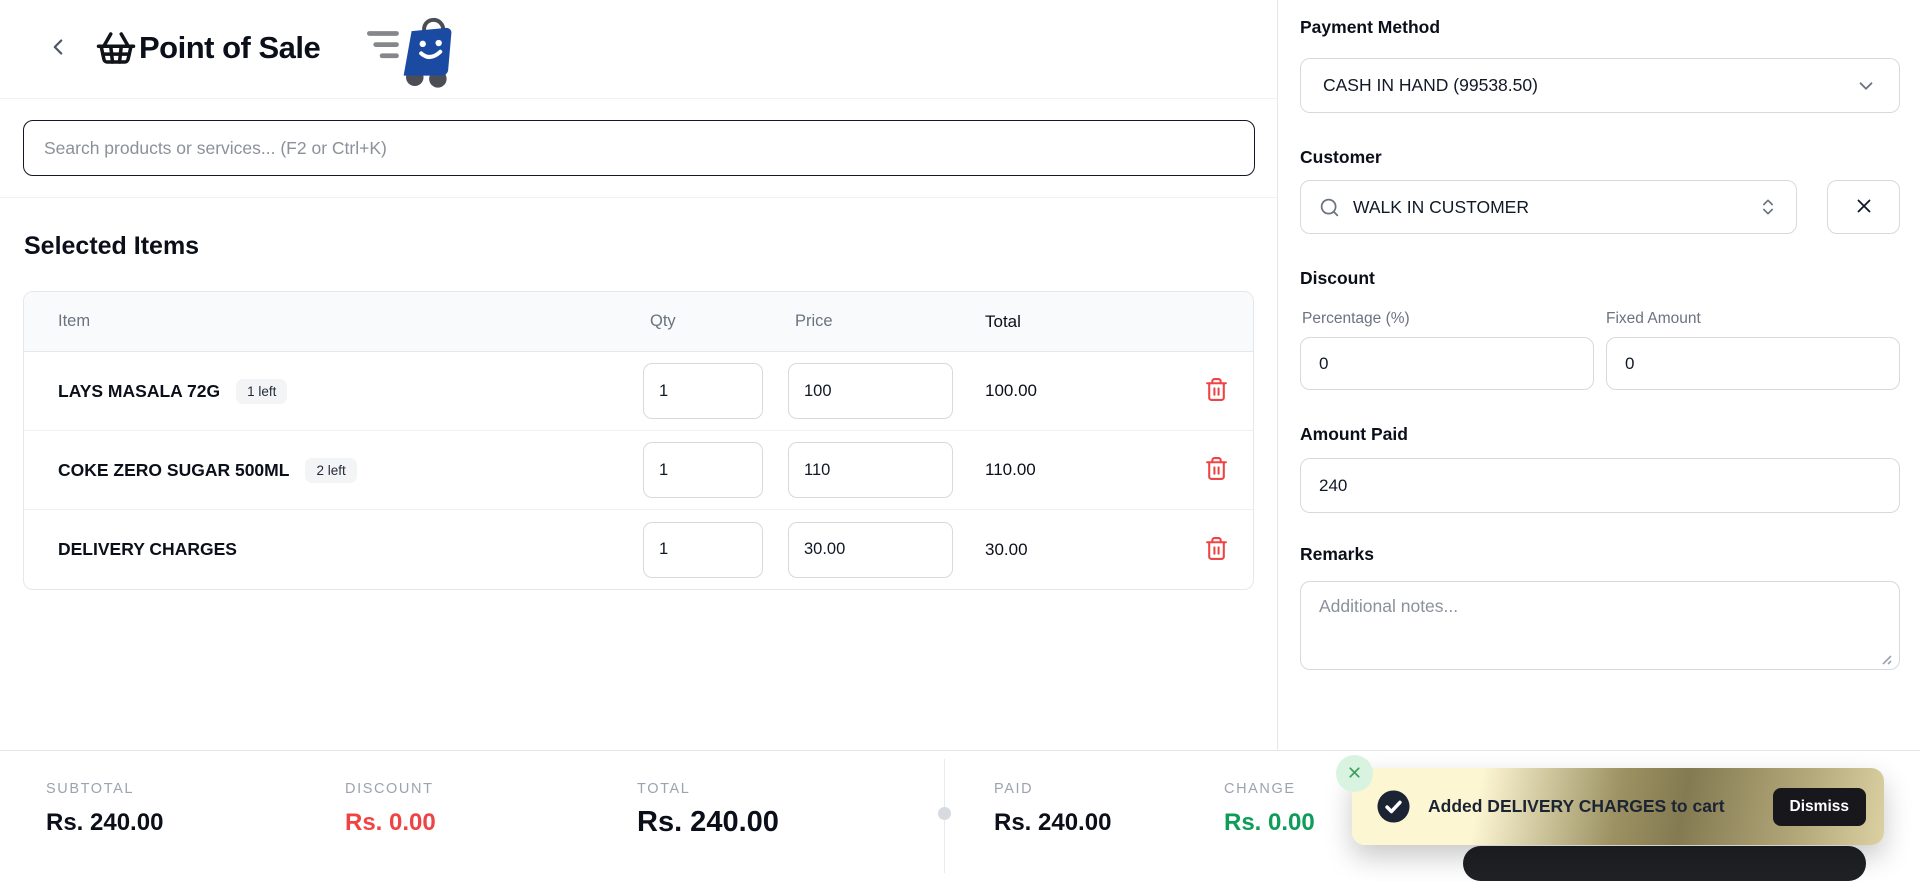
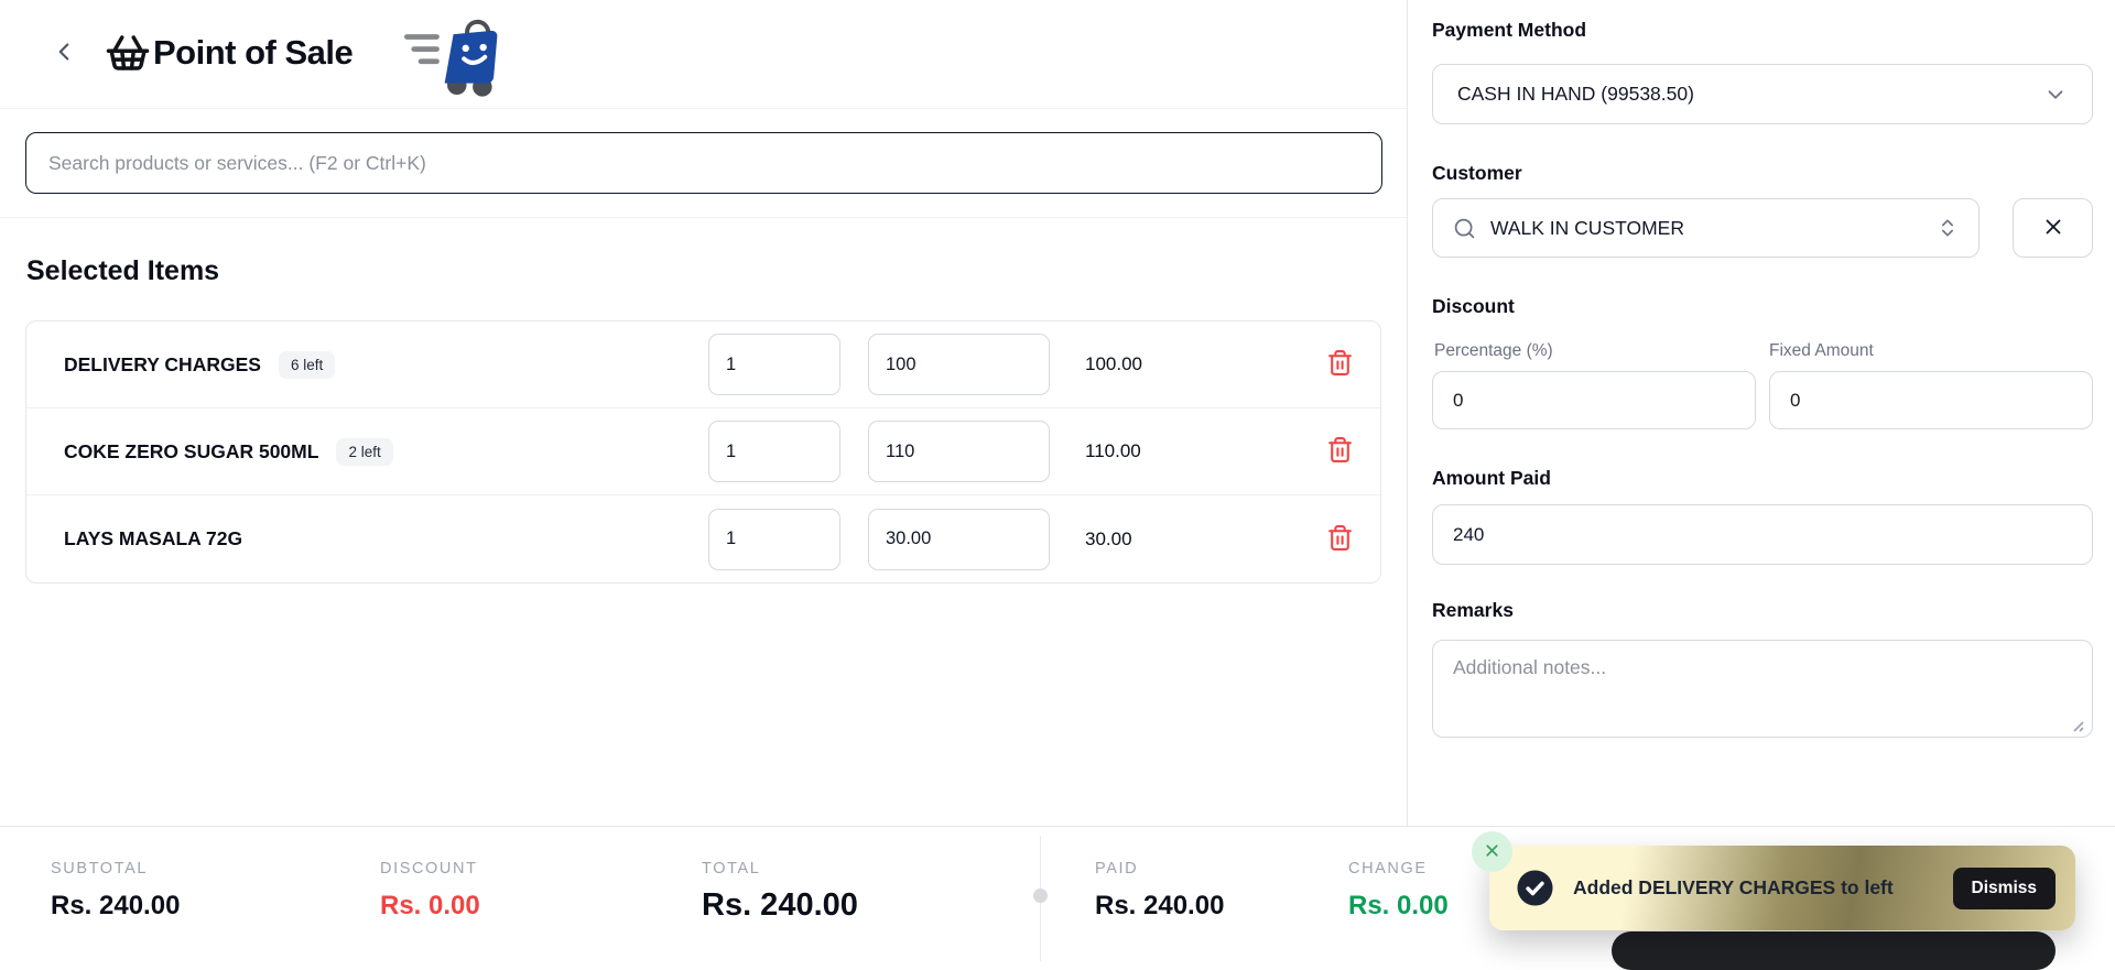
  Point of Sale
  Search products or services... (F2 or Ctrl+K)
  Selected Items
- Item
- Qty
- Price
- Total
- LAYS MASALA 72G
+ DELIVERY CHARGES
- 1 left
+ 6 left
  1
  100
  100.00
  COKE ZERO SUGAR 500ML
  2 left
  1
  110
  110.00
- DELIVERY CHARGES
+ LAYS MASALA 72G
  1
  30.00
  30.00
  Payment Method
  CASH IN HAND (99538.50)
  Customer
  WALK IN CUSTOMER
  Discount
  Percentage (%)
  Fixed Amount
  0
  0
  Amount Paid
  240
  Remarks
  Additional notes...
  SUBTOTAL
  Rs. 240.00
  DISCOUNT
  Rs. 0.00
  TOTAL
  Rs. 240.00
  PAID
  Rs. 240.00
  CHANGE
  Rs. 0.00
- Added DELIVERY CHARGES to cart
+ Added DELIVERY CHARGES to left
  Dismiss
